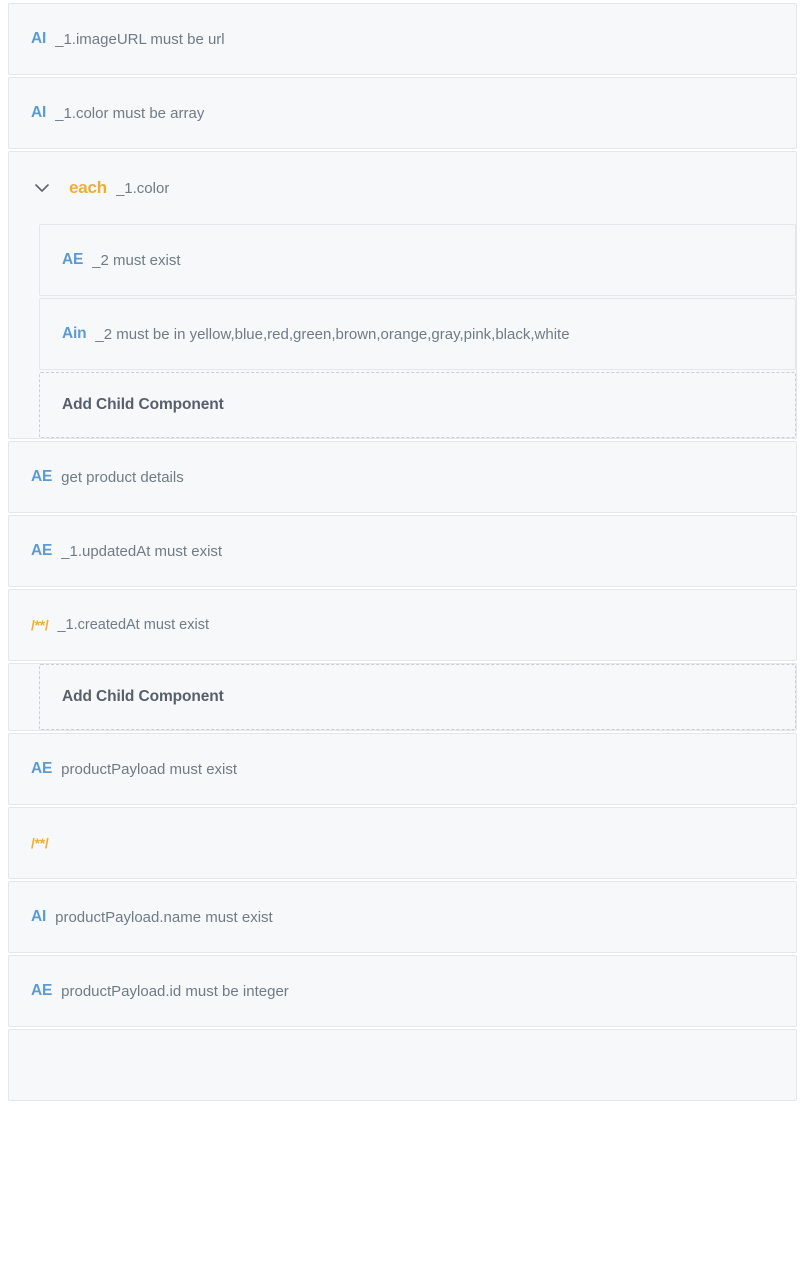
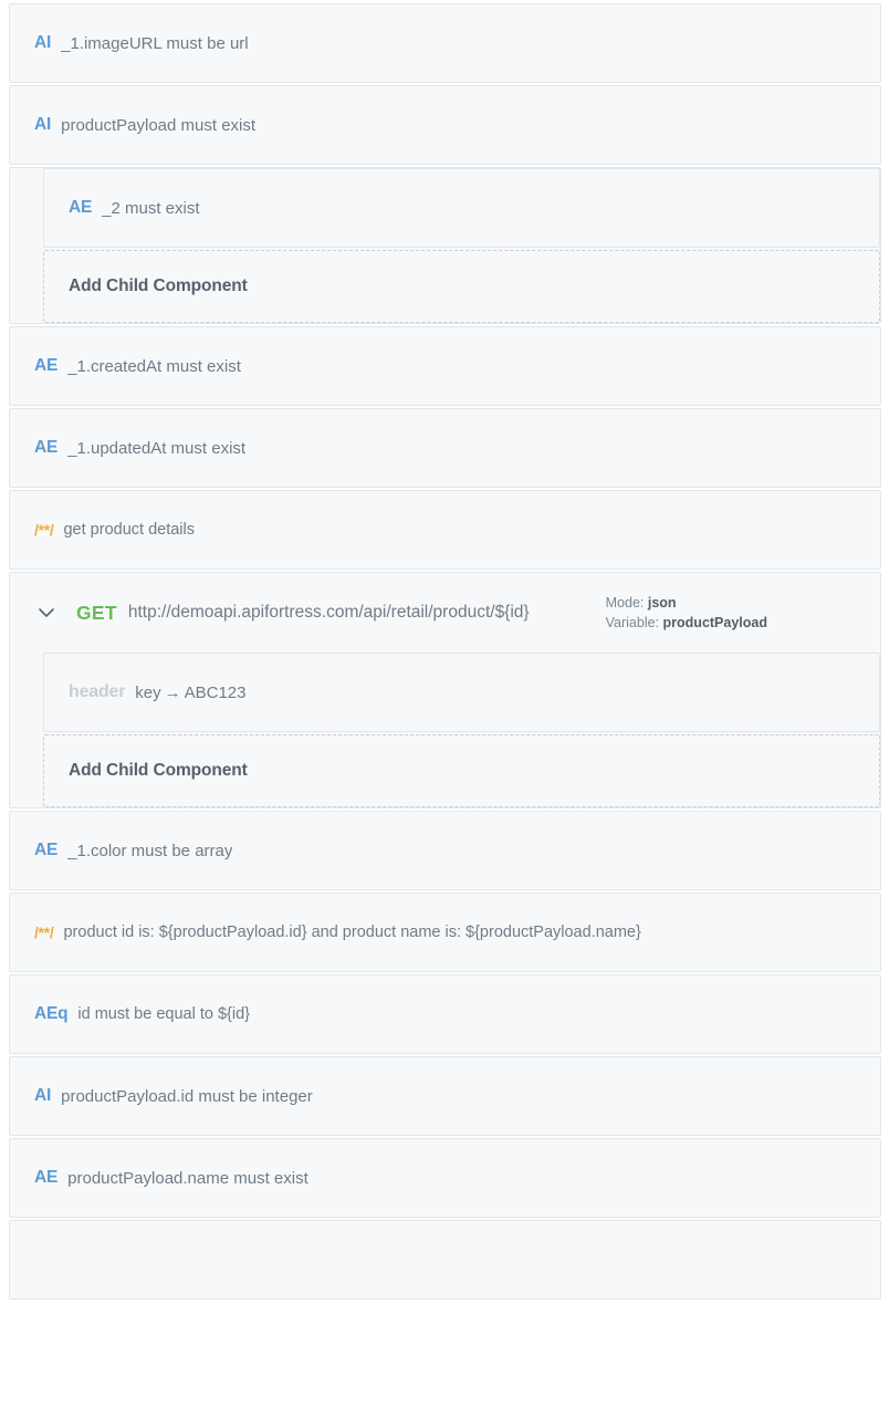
  AI
  _1.imageURL must be url
  AI
- _1.color must be array
+ productPayload must exist
- each
- _1.color
  AE
  _2 must exist
- Ain
- _2 must be in yellow,blue,red,green,brown,orange,gray,pink,black,white
  Add Child Component
  AE
- get product details
+ _1.createdAt must exist
  AE
  _1.updatedAt must exist
  /**/
- _1.createdAt must exist
+ get product details
+ GET
+ http://demoapi.apifortress.com/api/retail/product/${id}
+ Mode: json
+ Variable: productPayload
+ header
+ key
+ →
+ ABC123
  Add Child Component
  AE
- productPayload must exist
+ _1.color must be array
  /**/
+ product id is: ${productPayload.id} and product name is: ${productPayload.name}
+ AEq
+ id must be equal to ${id}
  AI
- productPayload.name must exist
+ productPayload.id must be integer
  AE
- productPayload.id must be integer
+ productPayload.name must exist
